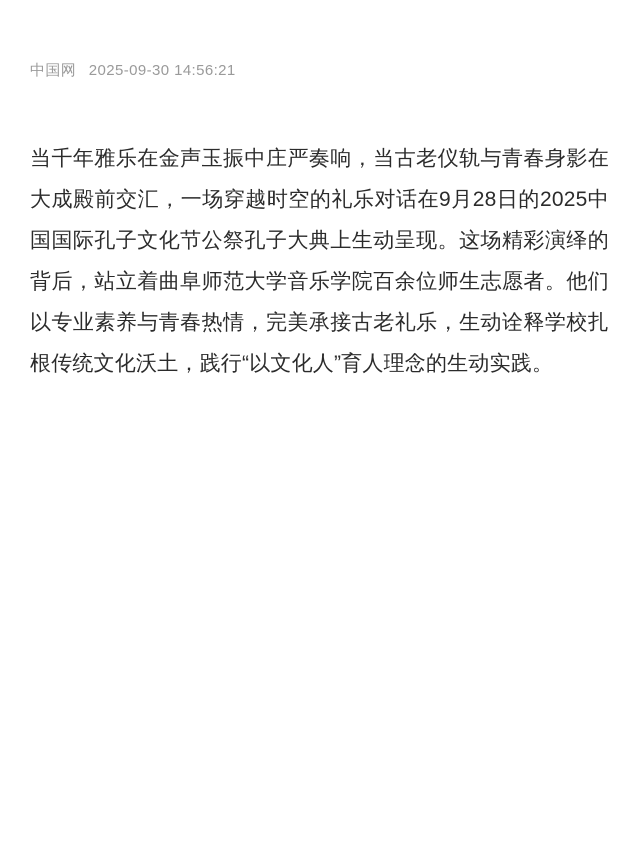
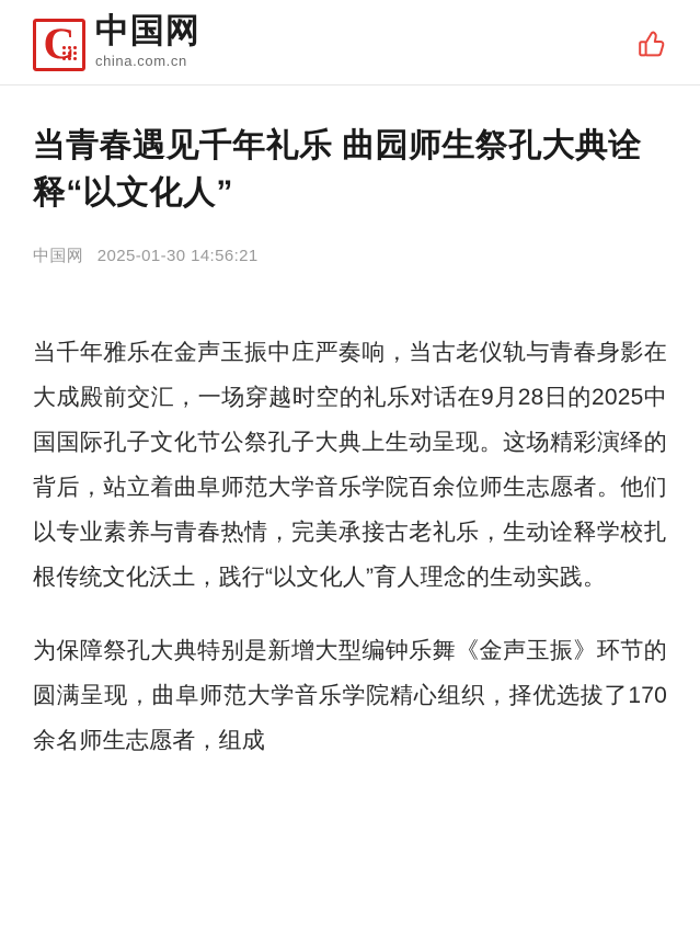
+ C
+ 中国网
+ china.com.cn
+ 当青春遇见千年礼乐 曲园师生祭孔大典诠释“以文化人”
- 中国网 2025-09-30 14:56:21
+ 中国网 2025-01-30 14:56:21
  当千年雅乐在金声玉振中庄严奏响，当古老仪轨与青春身影在大成殿前交汇，一场穿越时空的礼乐对话在9月28日的2025中国国际孔子文化节公祭孔子大典上生动呈现。这场精彩演绎的背后，站立着曲阜师范大学音乐学院百余位师生志愿者。他们以专业素养与青春热情，完美承接古老礼乐，生动诠释学校扎根传统文化沃土，践行“以文化人”育人理念的生动实践。
+ 为保障祭孔大典特别是新增大型编钟乐舞《金声玉振》环节的圆满呈现，曲阜师范大学音乐学院精心组织，择优选拔了170余名师生志愿者，组成
